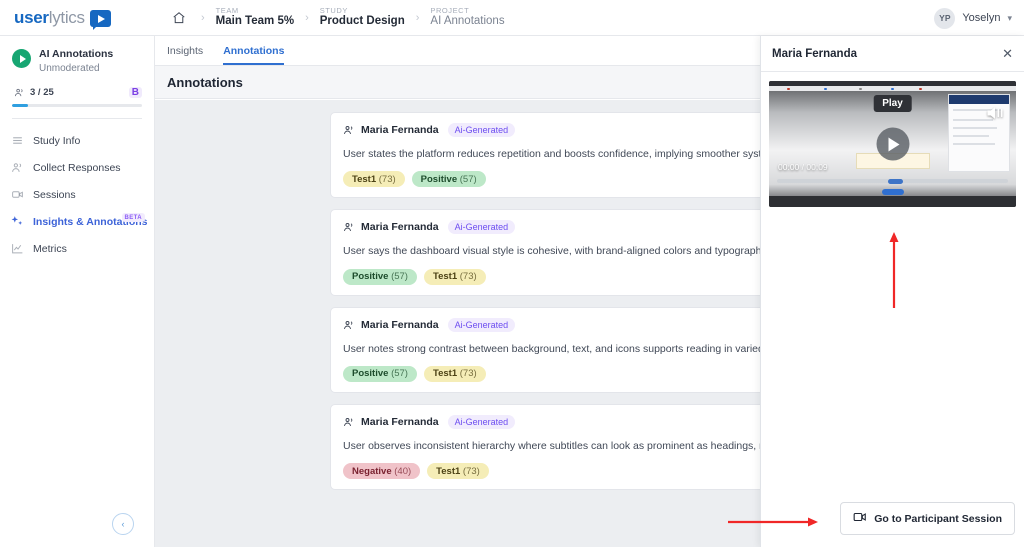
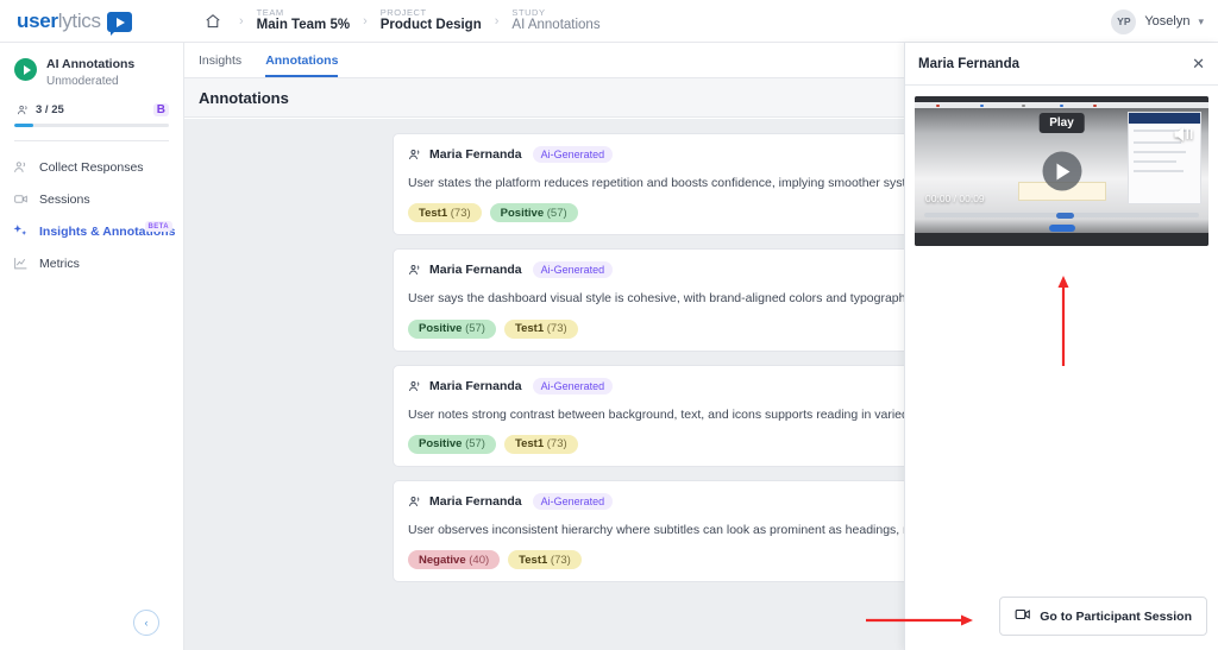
  userlytics
  ›
  TEAM
  Main Team 5%
  ›
- STUDY
+ PROJECT
  Product Design
  ›
- PROJECT
+ STUDY
  AI Annotations
  YP
  Yoselyn
  ▾
  AI Annotations
  Unmoderated
  3 / 25
  B
- Study Info
  Collect Responses
  Sessions
  Insights & Annotas
  Metrics
  ‹
  Insights
  Annotations
  Annotations
  Maria Fernanda
  Ai-Generated
  User states the platform reduces repetition and boosts confidence, implying smoother sys
  Test1 (73)
  Positive (57)
  Maria Fernanda
  Ai-Generated
  User says the dashboard visual style is cohesive, with brand-aligned colors and typograph
  Positive (57)
  Test1 (73)
  Maria Fernanda
  Ai-Generated
  User notes strong contrast between background, text, and icons supports reading in varie
  Positive (57)
  Test1 (73)
  Maria Fernanda
  Ai-Generated
  User observes inconsistent hierarchy where subtitles can look as prominent as headings,
  Negative (40)
  Test1 (73)
  Maria Fernanda
  ✕
  Play
  00:00 / 00:09
  Go to Participant Session
